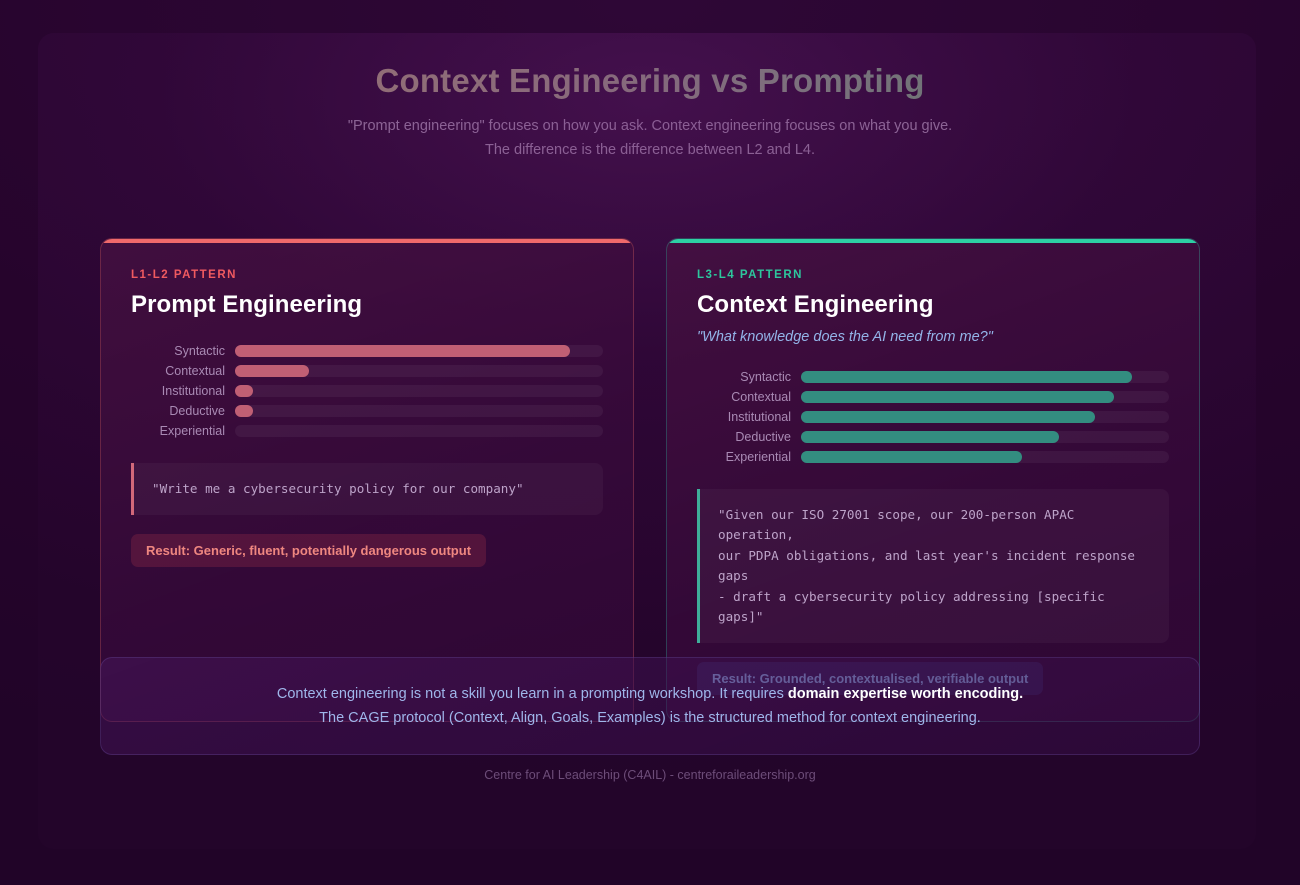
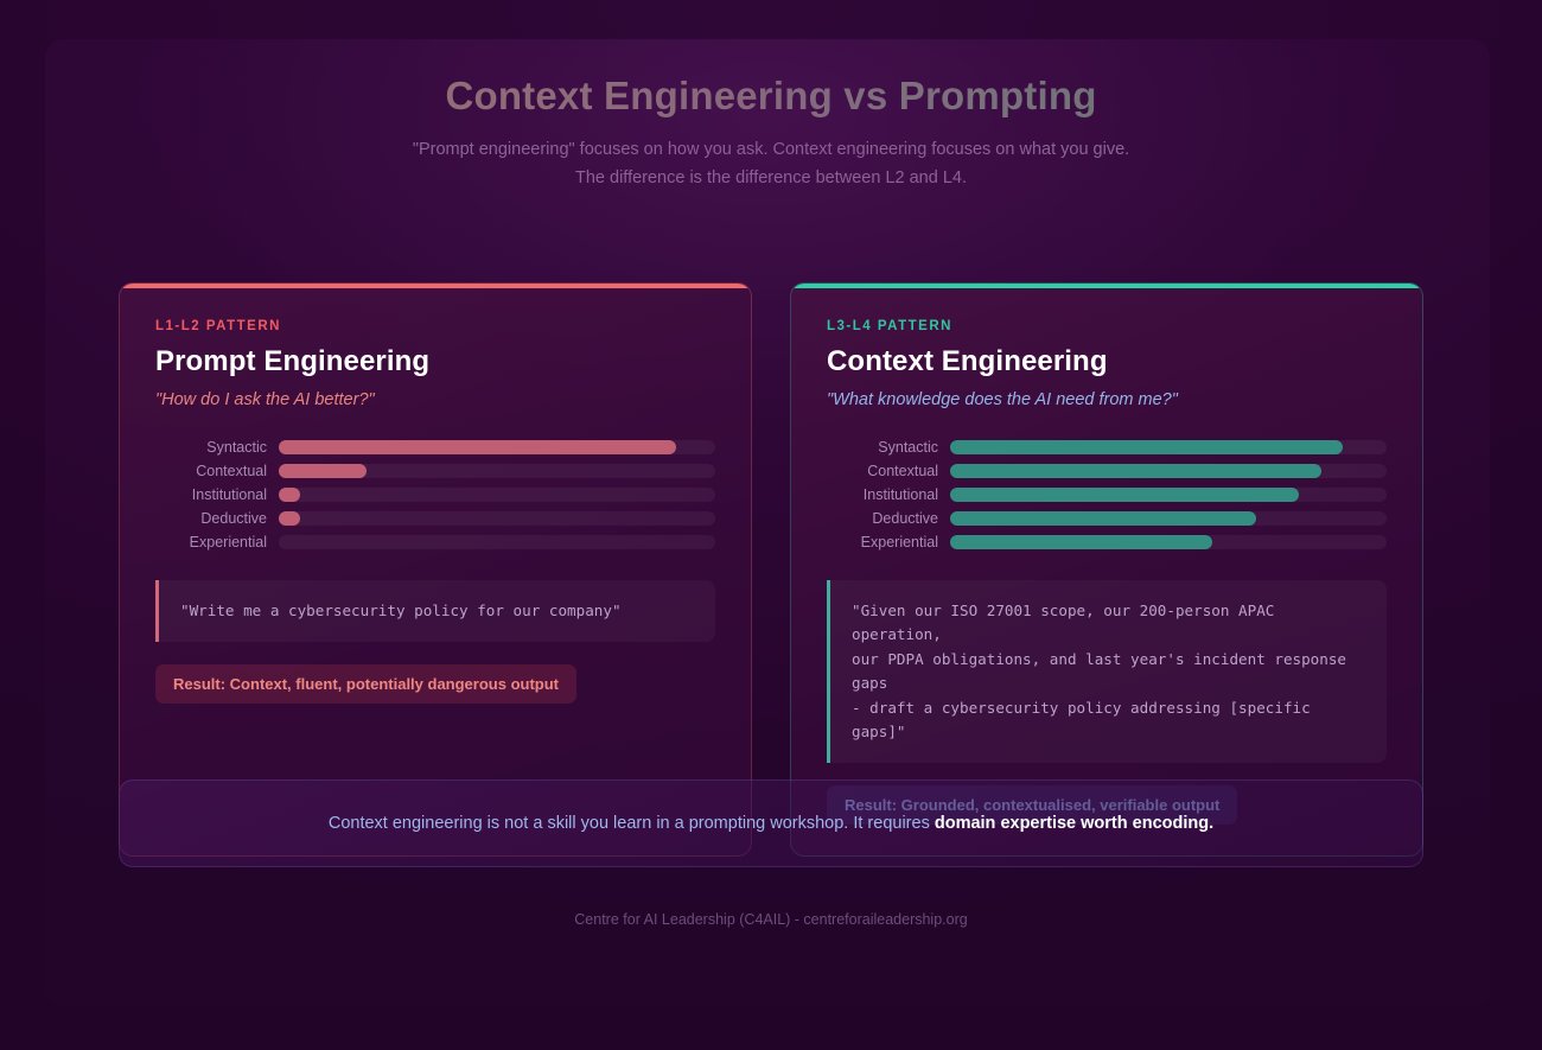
  L1-L2 PATTERN
  Prompt Engineering
+ "How do I ask the AI better?"
  Syntactic
  Contextual
  Institutional
  Deductive
  Experiential
  "Write me a cybersecurity policy for our company"
- Result: Generic, fluent, potentially dangerous output
+ Result: Context, fluent, potentially dangerous output
  L3-L4 PATTERN
  Context Engineering
  "What knowledge does the AI need from me?"
  Syntactic
  Contextual
  Institutional
  Deductive
  Experiential
  "Given our ISO 27001 scope, our 200-person APAC operation,
  our PDPA obligations, and last year's incident response gaps
  - draft a cybersecurity policy addressing [specific gaps]"
  Context engineering is not a skill you learn in a prompting workshop. It requires domain expertise worth encoding.
- The CAGE protocol (Context, Align, Goals, Examples) is the structured method for context engineering.
  Centre for AI Leadership (C4AIL) - centreforaileadership.org
